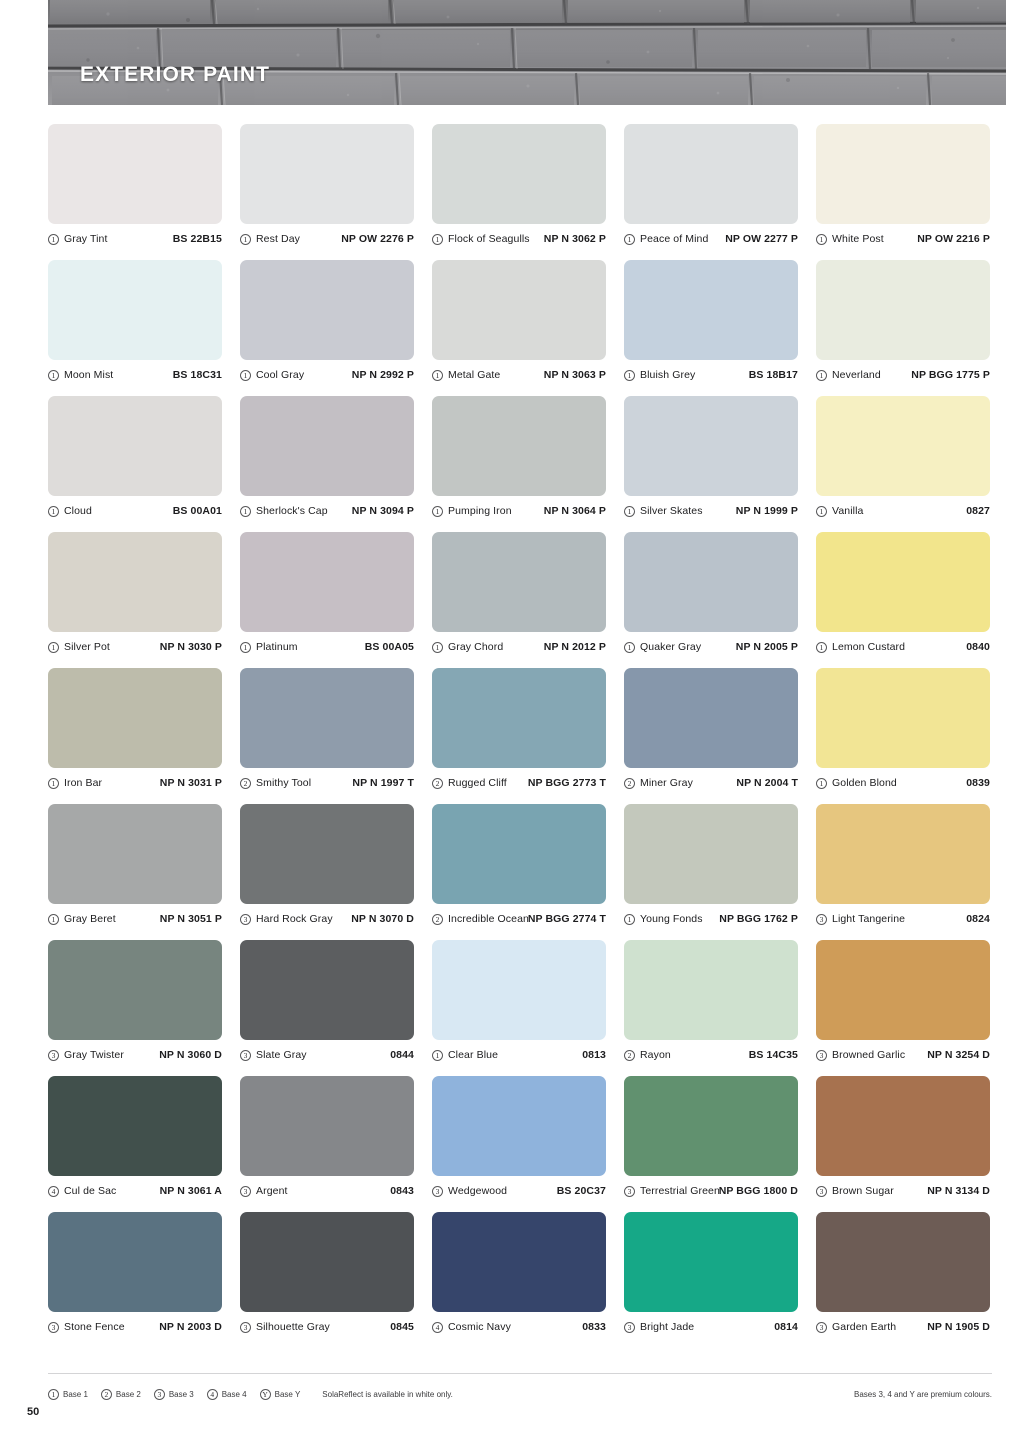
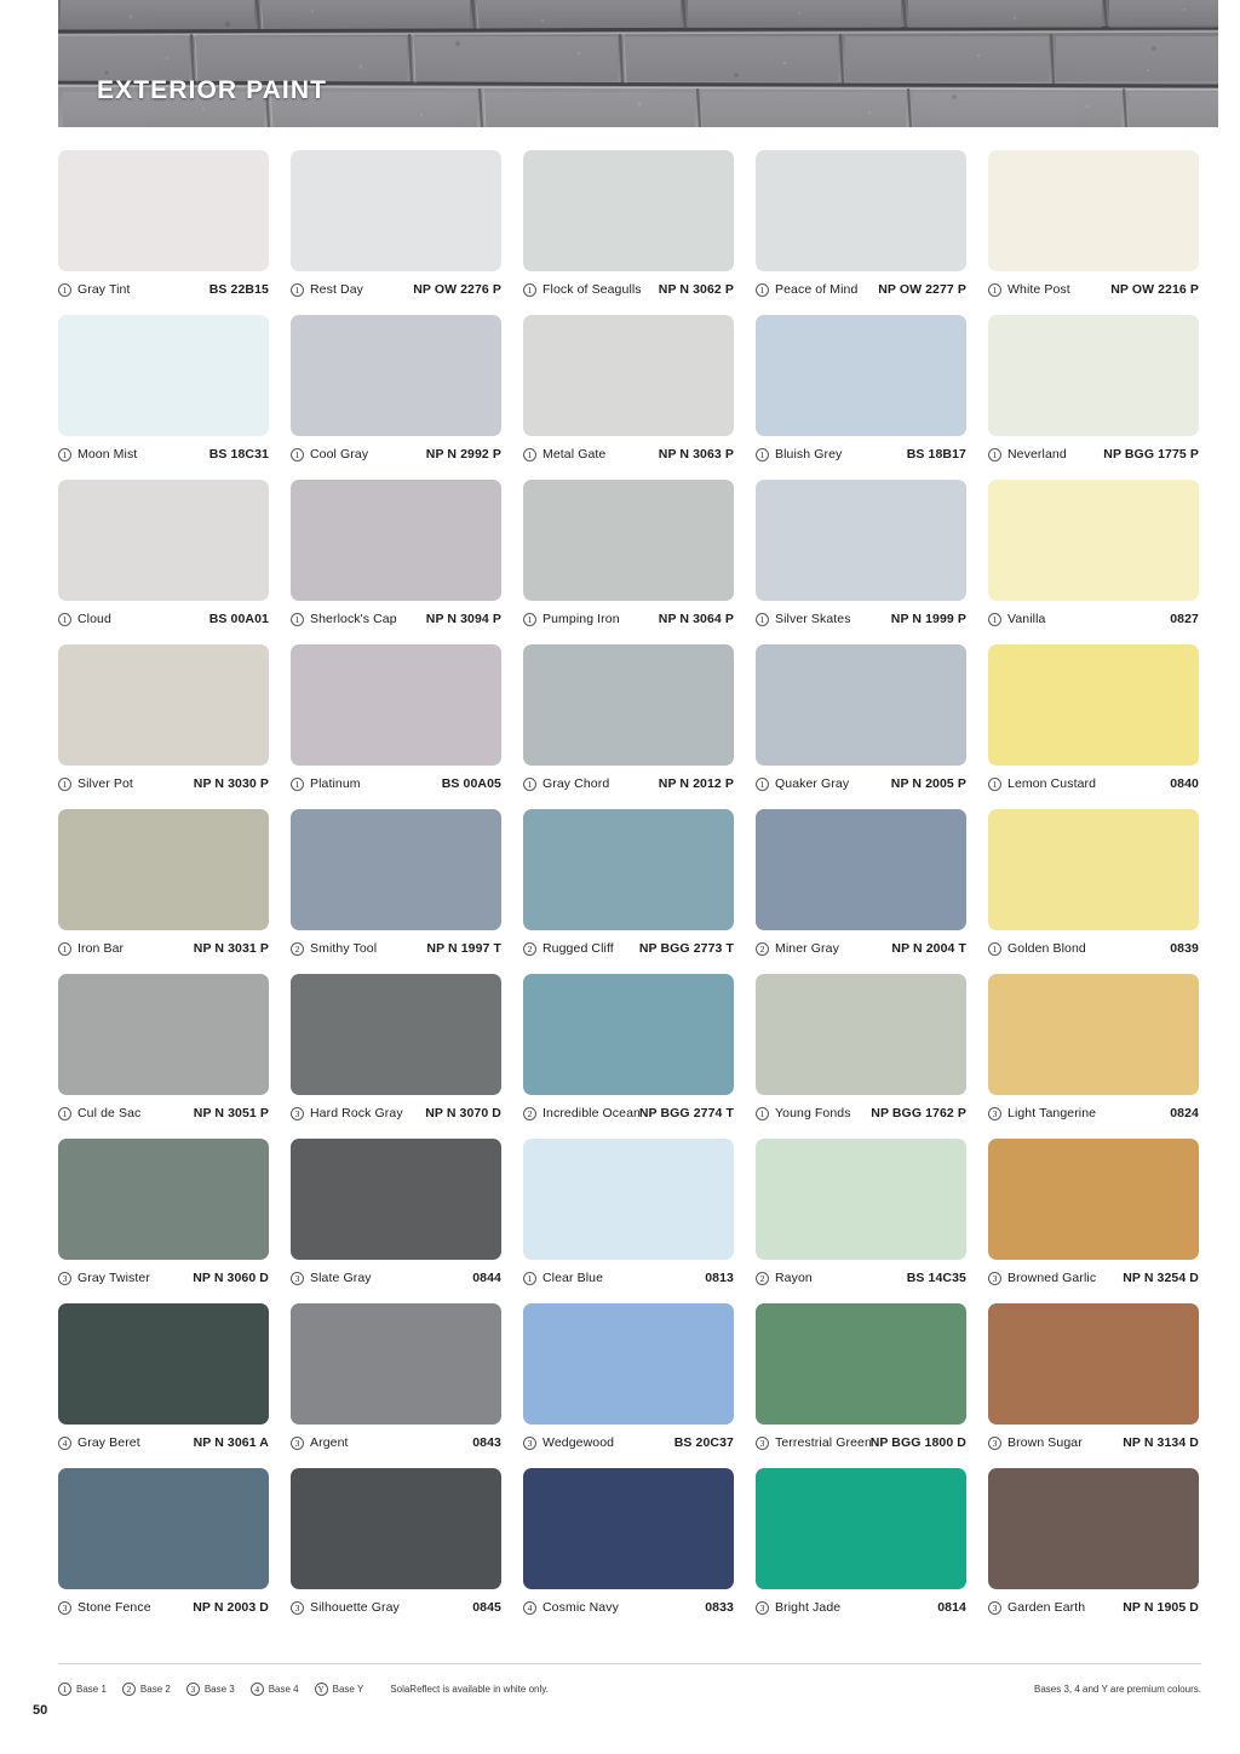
  EXTERIOR PAINT
  1
  Gray Tint
  BS 22B15
  1
  Rest Day
  NP OW 2276 P
  1
  Flock of Seagulls
  NP N 3062 P
  1
  Peace of Mind
  NP OW 2277 P
  1
  White Post
  NP OW 2216 P
  1
  Moon Mist
  BS 18C31
  1
  Cool Gray
  NP N 2992 P
  1
  Metal Gate
  NP N 3063 P
  1
  Bluish Grey
  BS 18B17
  1
  Neverland
  NP BGG 1775 P
  1
  Cloud
  BS 00A01
  1
  Sherlock's Cap
  NP N 3094 P
  1
  Pumping Iron
  NP N 3064 P
  1
  Silver Skates
  NP N 1999 P
  1
  Vanilla
  0827
  1
  Silver Pot
  NP N 3030 P
  1
  Platinum
  BS 00A05
  1
  Gray Chord
  NP N 2012 P
  1
  Quaker Gray
  NP N 2005 P
  1
  Lemon Custard
  0840
  1
  Iron Bar
  NP N 3031 P
  2
  Smithy Tool
  NP N 1997 T
  2
  Rugged Cliff
  NP BGG 2773 T
  2
  Miner Gray
  NP N 2004 T
  1
  Golden Blond
  0839
  1
- Gray Beret
+ Cul de Sac
  NP N 3051 P
  3
  Hard Rock Gray
  NP N 3070 D
  2
  Incredible Ocean
  NP BGG 2774 T
  1
  Young Fonds
  NP BGG 1762 P
  3
  Light Tangerine
  0824
  3
  Gray Twister
  NP N 3060 D
  3
  Slate Gray
  0844
  1
  Clear Blue
  0813
  2
  Rayon
  BS 14C35
  3
  Browned Garlic
  NP N 3254 D
  4
- Cul de Sac
+ Gray Beret
  NP N 3061 A
  3
  Argent
  0843
  3
  Wedgewood
  BS 20C37
  3
  Terrestrial Green
  NP BGG 1800 D
  3
  Brown Sugar
  NP N 3134 D
  3
  Stone Fence
  NP N 2003 D
  3
  Silhouette Gray
  0845
  4
  Cosmic Navy
  0833
  3
  Bright Jade
  0814
  3
  Garden Earth
  NP N 1905 D
  1
  Base 1
  2
  Base 2
  3
  Base 3
  4
  Base 4
  Y
  Base Y
  SolaReflect is available in white only.
  Bases 3, 4 and Y are premium colours.
  50
